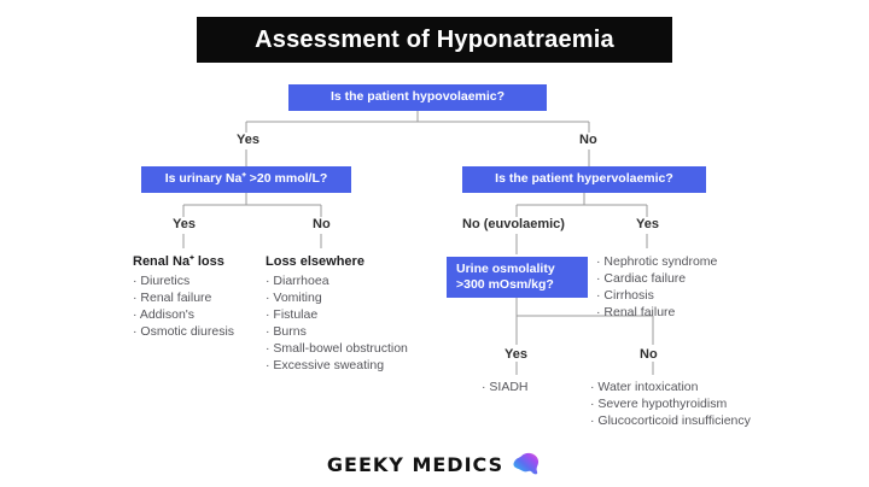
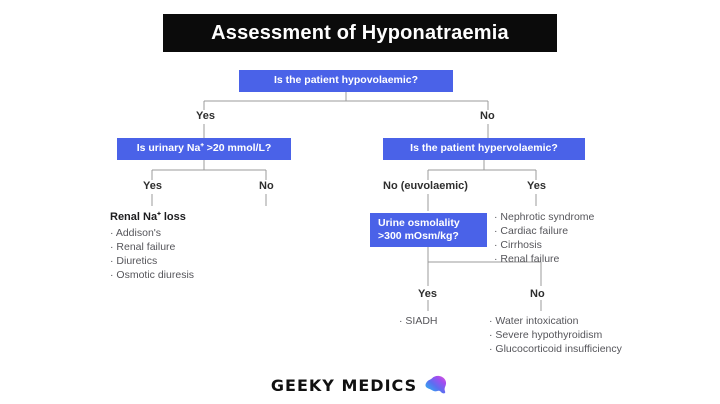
  Assessment of Hyponatraemia
  Is the patient hypovolaemic?
  Is urinary Na⁺ >20 mmol/L?
  Is the patient hypervolaemic?
  Urine osmolality
  >300 mOsm/kg?
  Yes
  No
  Yes
  No
  No (euvolaemic)
  Yes
  Yes
  No
  Renal Na⁺ loss
- · Diuretics
+ · Addison's
  · Renal failure
- · Addison's
+ · Diuretics
  · Osmotic diuresis
- Loss elsewhere
- · Diarrhoea
- · Vomiting
- · Fistulae
- · Burns
- · Small-bowel obstruction
- · Excessive sweating
  · Nephrotic syndrome
  · Cardiac failure
  · Cirrhosis
  · Renal failure
  · SIADH
  · Water intoxication
  · Severe hypothyroidism
  · Glucocorticoid insufficiency
  GEEKY MEDICS
